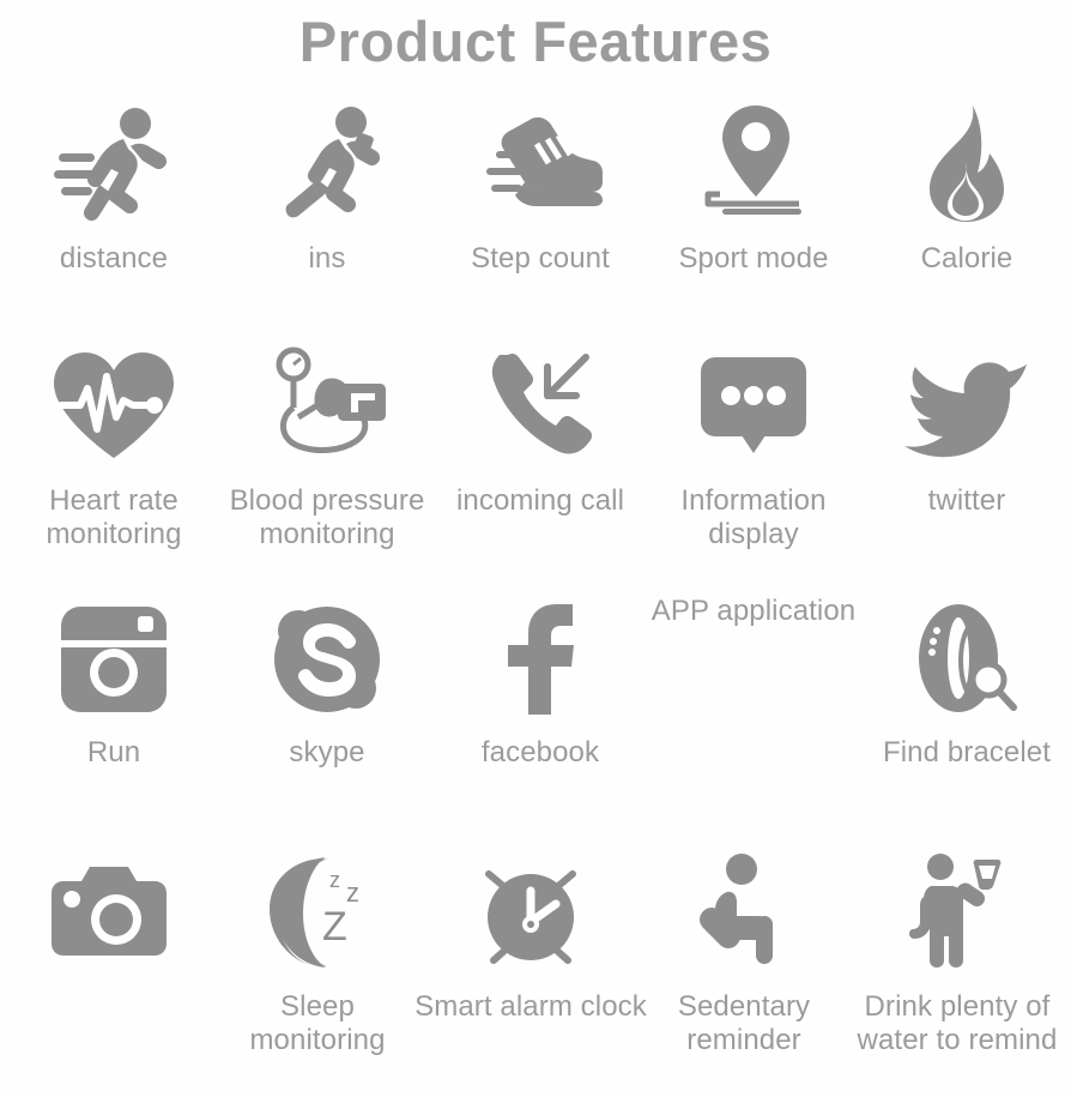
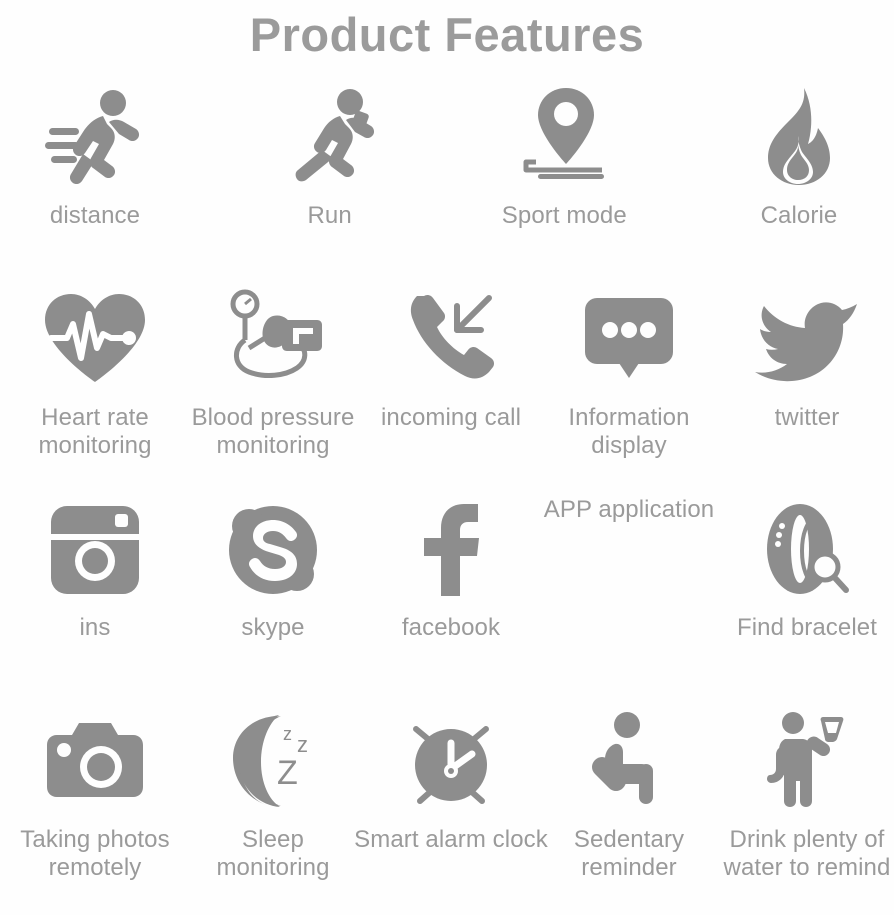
  Product Features
  distance
- ins
+ Run
- Step count
  Sport mode
  Calorie
  Heart rate
  monitoring
  Blood pressure
  monitoring
  incoming call
  Information
  display
  twitter
- Run
+ ins
  skype
  facebook
  APP application
  Find bracelet
+ Taking photos
+ remotely
  z
  z
  Z
  Sleep
  monitoring
  Smart alarm clock
  Sedentary
  reminder
  Drink plenty of
  water to remind
